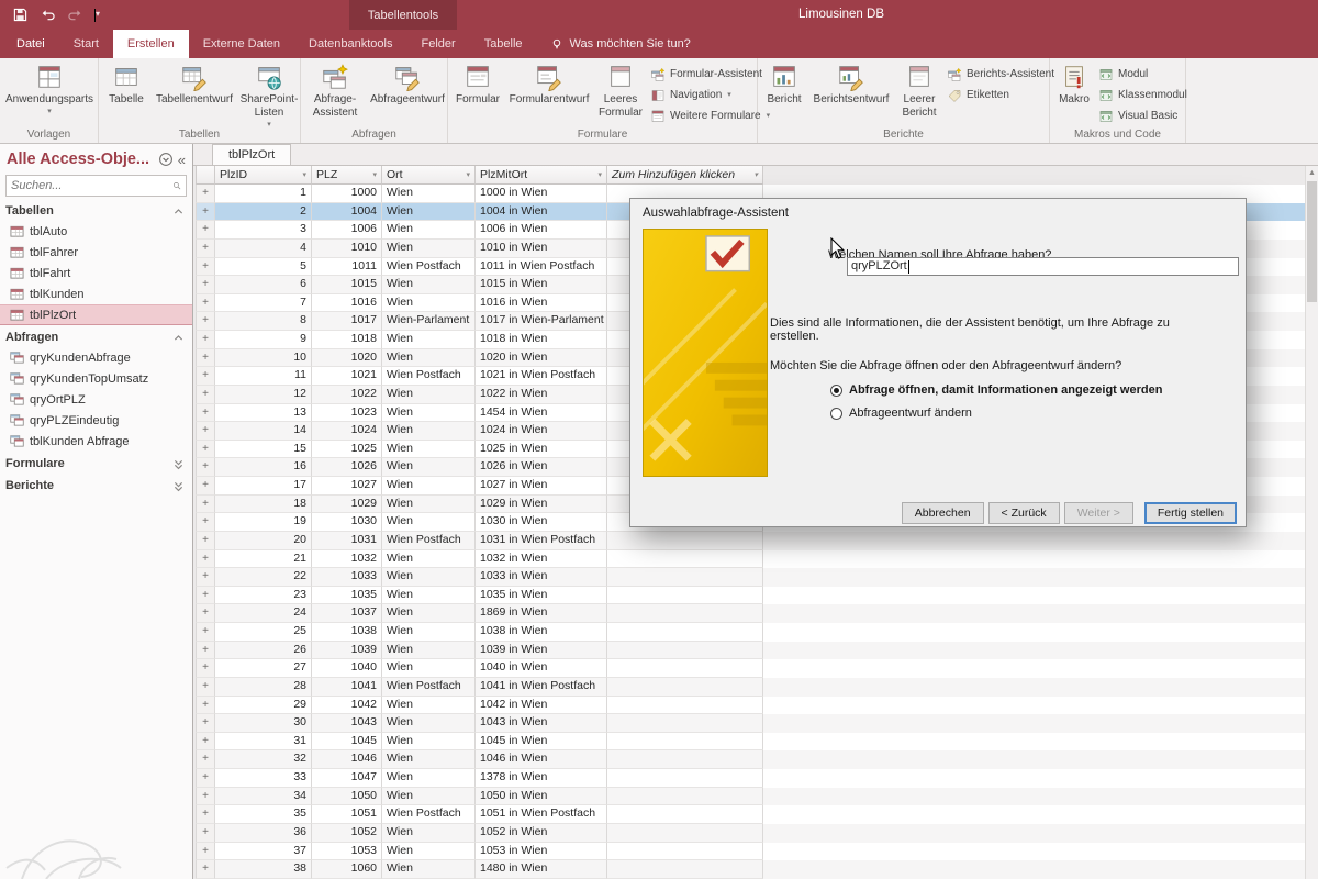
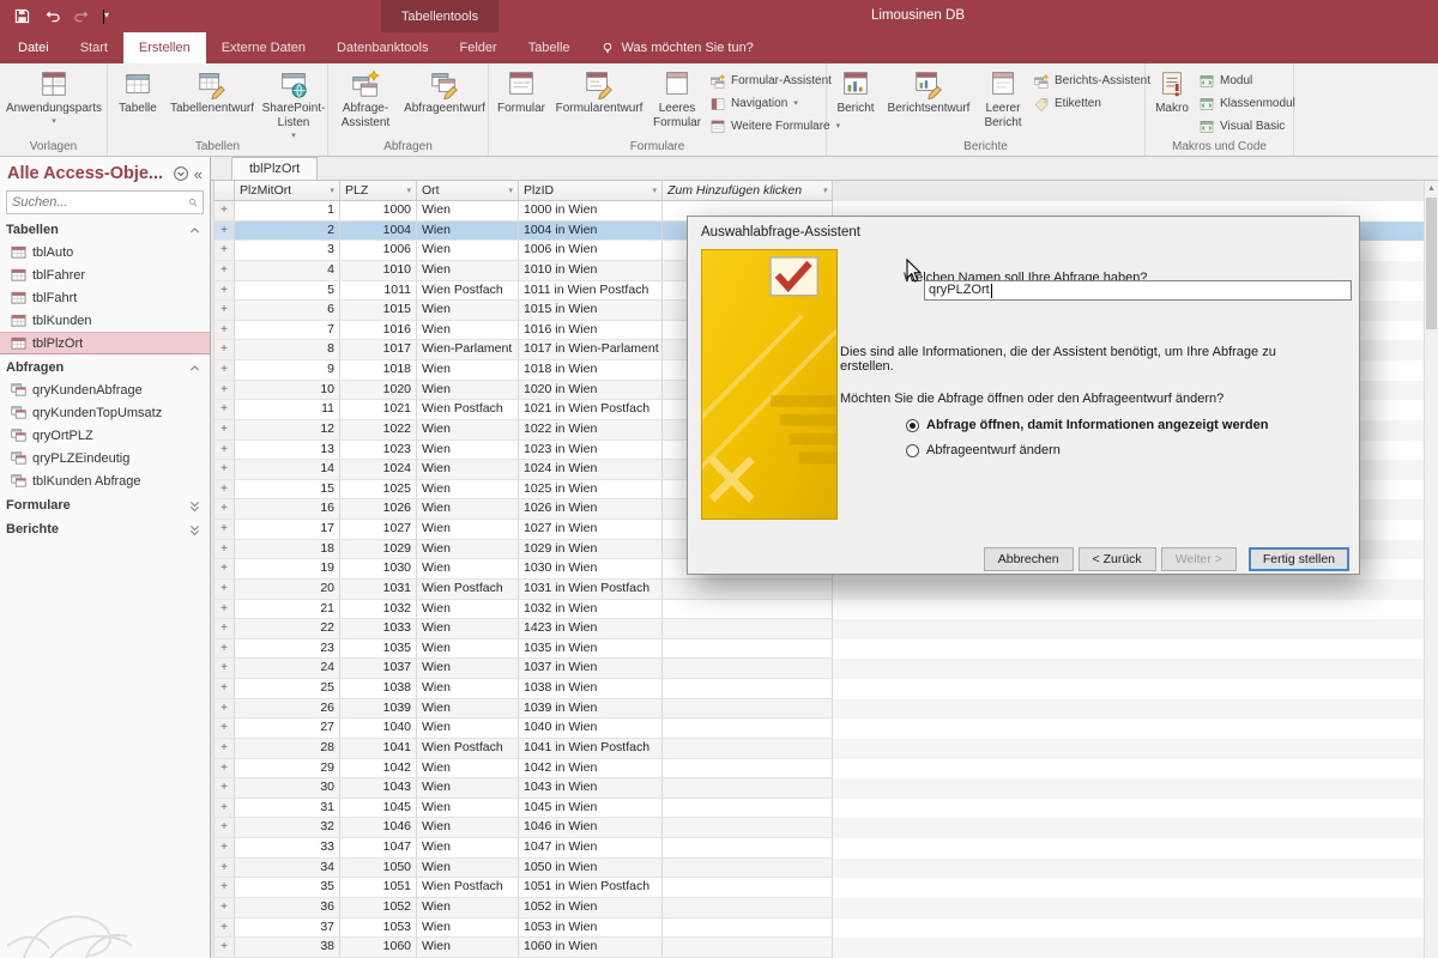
  ▾
  Tabellentools
  Limousinen DB
  Datei
  Start
  Erstellen
  Externe Daten
  Datenbanktools
  Felder
  Tabelle
  Was möchten Sie tun?
  Anwendungsparts
  Vorlagen
  Tabelle
  Tabellenentwurf
  SharePoint-Listen
  Tabellen
  Abfrage-Assistent
  Abfrageentwurf
  Abfragen
  Formular
  Formularentwurf
  Leeres Formular
  Formular-Assistent
  Navigation
  Weitere Formulare
  Formulare
  Bericht
  Berichtsentwurf
  Leerer Bericht
  Berichts-Assistent
  Etiketten
  Berichte
  Makro
  Modul
  Klassenmodul
  Visual Basic
  Makros und Code
  Alle Access-Obje...
  «
  Suchen...
  Tabellen
  tblAuto
  tblFahrer
  tblFahrt
  tblKunden
  tblPlzOrt
  Abfragen
  qryKundenAbfrage
  qryKundenTopUmsatz
  qryOrtPLZ
  qryPLZEindeutig
  tblKunden Abfrage
  Formulare
  Berichte
  tblPlzOrt
- PlzID
+ PlzMitOrt
  PLZ
  Ort
- PlzMitOrt
+ PlzID
  Zum Hinzufügen klicken
  +
  1
  1000
  Wien
  1000 in Wien
  +
  2
  1004
  Wien
  1004 in Wien
  +
  3
  1006
  Wien
  1006 in Wien
  +
  4
  1010
  Wien
  1010 in Wien
  +
  5
  1011
  Wien Postfach
  1011 in Wien Postfach
  +
  6
  1015
  Wien
  1015 in Wien
  +
  7
  1016
  Wien
  1016 in Wien
  +
  8
  1017
  Wien-Parlament
  1017 in Wien-Parlament
  +
  9
  1018
  Wien
  1018 in Wien
  +
  10
  1020
  Wien
  1020 in Wien
  +
  11
  1021
  Wien Postfach
  1021 in Wien Postfach
  +
  12
  1022
  Wien
  1022 in Wien
  +
  13
  1023
  Wien
- 1454 in Wien
+ 1023 in Wien
  +
  14
  1024
  Wien
  1024 in Wien
  +
  15
  1025
  Wien
  1025 in Wien
  +
  16
  1026
  Wien
  1026 in Wien
  +
  17
  1027
  Wien
  1027 in Wien
  +
  18
  1029
  Wien
  1029 in Wien
  +
  19
  1030
  Wien
  1030 in Wien
  +
  20
  1031
  Wien Postfach
  1031 in Wien Postfach
  +
  21
  1032
  Wien
  1032 in Wien
  +
  22
  1033
  Wien
- 1033 in Wien
+ 1423 in Wien
  +
  23
  1035
  Wien
  1035 in Wien
  +
  24
  1037
  Wien
- 1869 in Wien
+ 1037 in Wien
  +
  25
  1038
  Wien
  1038 in Wien
  +
  26
  1039
  Wien
  1039 in Wien
  +
  27
  1040
  Wien
  1040 in Wien
  +
  28
  1041
  Wien Postfach
  1041 in Wien Postfach
  +
  29
  1042
  Wien
  1042 in Wien
  +
  30
  1043
  Wien
  1043 in Wien
  +
  31
  1045
  Wien
  1045 in Wien
  +
  32
  1046
  Wien
  1046 in Wien
  +
  33
  1047
  Wien
- 1378 in Wien
+ 1047 in Wien
  +
  34
  1050
  Wien
  1050 in Wien
  +
  35
  1051
  Wien Postfach
  1051 in Wien Postfach
  +
  36
  1052
  Wien
  1052 in Wien
  +
  37
  1053
  Wien
  1053 in Wien
  +
  38
  1060
  Wien
- 1480 in Wien
+ 1060 in Wien
  Auswahlabfrage-Assistent
  Welchen Namen soll Ihre Abfrage haben?
  qryPLZOrt
  Dies sind alle Informationen, die der Assistent benötigt, um Ihre Abfrage zu erstellen.
  Möchten Sie die Abfrage öffnen oder den Abfrageentwurf ändern?
  Abfrage öffnen, damit Informationen angezeigt werden
  Abfrageentwurf ändern
  Abbrechen
  < Zurück
  Weiter >
  Fertig stellen
